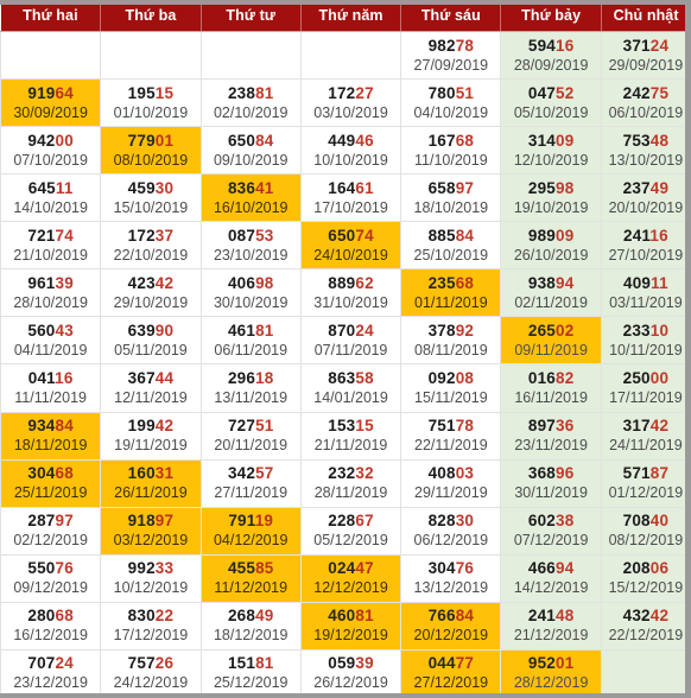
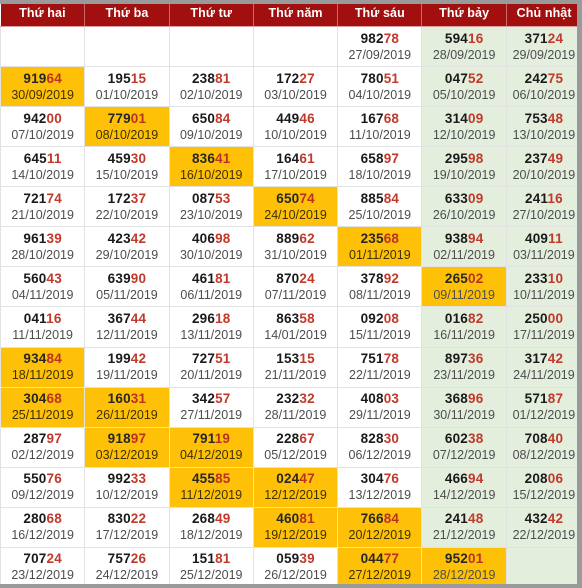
  Thứ hai	Thứ ba	Thứ tư	Thứ năm	Thứ sáu	Thứ bảy	Chủ nhật
  				9827827/09/2019	5941628/09/2019	3712429/09/2019
  9196430/09/2019	1951501/10/2019	2388102/10/2019	1722703/10/2019	7805104/10/2019	0475205/10/2019	2427506/10/2019
  9420007/10/2019	7790108/10/2019	6508409/10/2019	4494610/10/2019	1676811/10/2019	3140912/10/2019	7534813/10/2019
  6451114/10/2019	4593015/10/2019	8364116/10/2019	1646117/10/2019	6589718/10/2019	2959819/10/2019	2374920/10/2019
- 7217421/10/2019	1723722/10/2019	0875323/10/2019	6507424/10/2019	8858425/10/2019	9890926/10/2019	2411627/10/2019
+ 7217421/10/2019	1723722/10/2019	0875323/10/2019	6507424/10/2019	8858425/10/2019	6330926/10/2019	2411627/10/2019
  9613928/10/2019	4234229/10/2019	4069830/10/2019	8896231/10/2019	2356801/11/2019	9389402/11/2019	4091103/11/2019
  5604304/11/2019	6399005/11/2019	4618106/11/2019	8702407/11/2019	3789208/11/2019	2650209/11/2019	2331010/11/2019
  0411611/11/2019	3674412/11/2019	2961813/11/2019	8635814/01/2019	0920815/11/2019	0168216/11/2019	2500017/11/2019
  9348418/11/2019	1994219/11/2019	7275120/11/2019	1531521/11/2019	7517822/11/2019	8973623/11/2019	3174224/11/2019
  3046825/11/2019	1603126/11/2019	3425727/11/2019	2323228/11/2019	4080329/11/2019	3689630/11/2019	5718701/12/2019
  2879702/12/2019	9189703/12/2019	7911904/12/2019	2286705/12/2019	8283006/12/2019	6023807/12/2019	7084008/12/2019
  5507609/12/2019	9923310/12/2019	4558511/12/2019	0244712/12/2019	3047613/12/2019	4669414/12/2019	2080615/12/2019
  2806816/12/2019	8302217/12/2019	2684918/12/2019	4608119/12/2019	7668420/12/2019	2414821/12/2019	4324222/12/2019
  7072423/12/2019	7572624/12/2019	1518125/12/2019	0593926/12/2019	0447727/12/2019	9520128/12/2019
